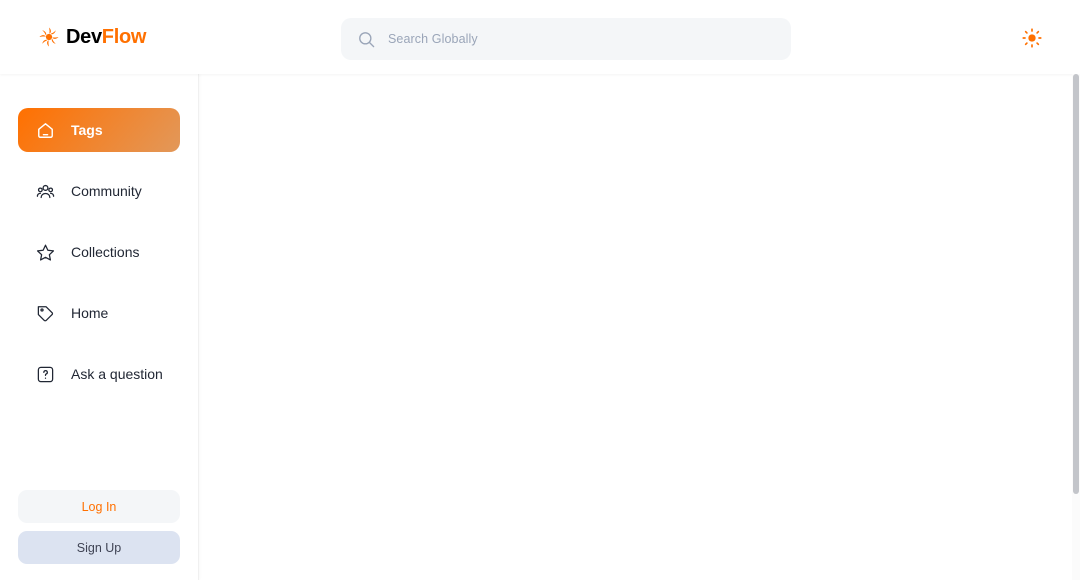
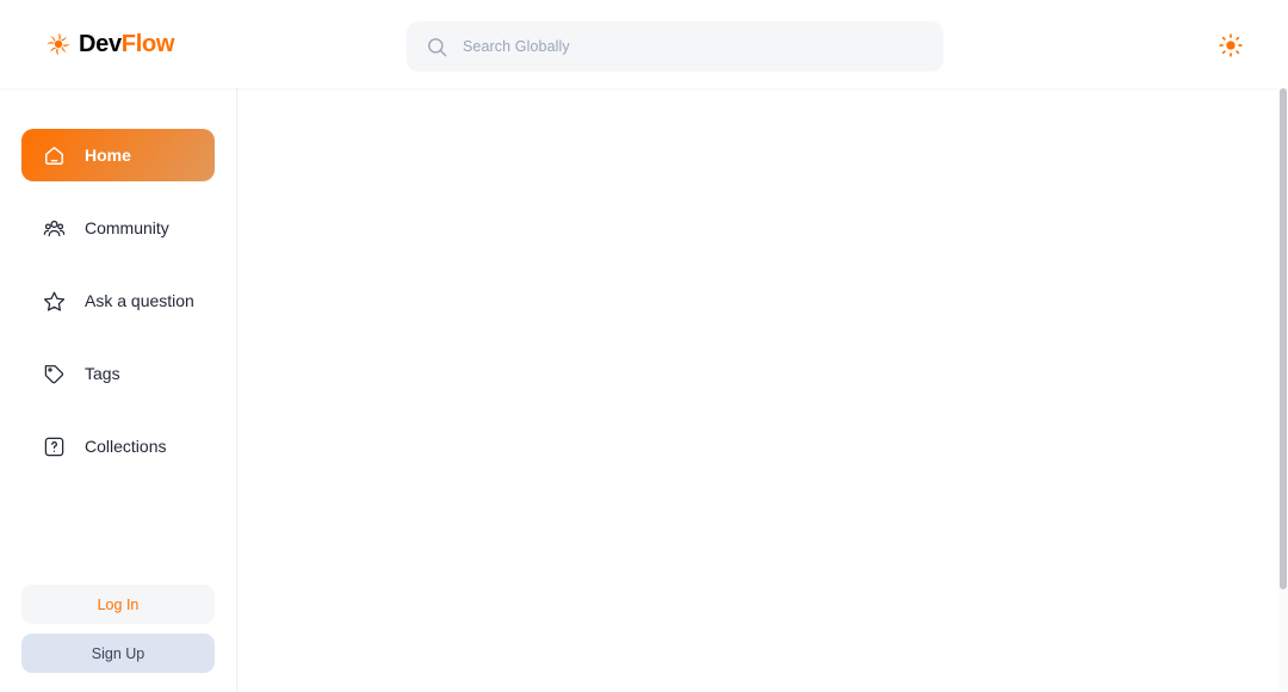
  DevFlow
  Search Globally
- Tags
+ Home
  Community
- Collections
+ Ask a question
- Home
+ Tags
- Ask a question
+ Collections
  Log In
  Sign Up
